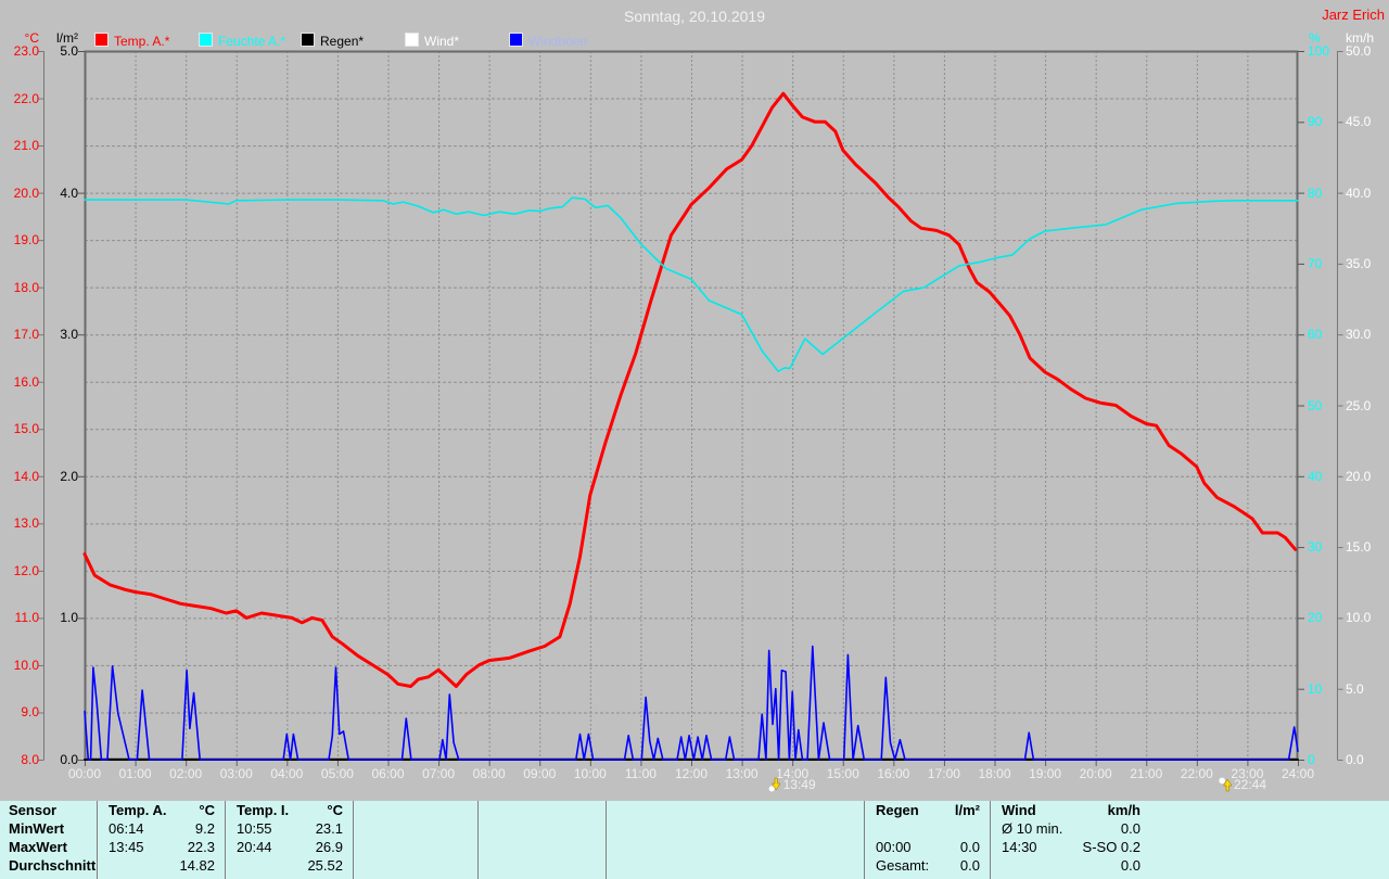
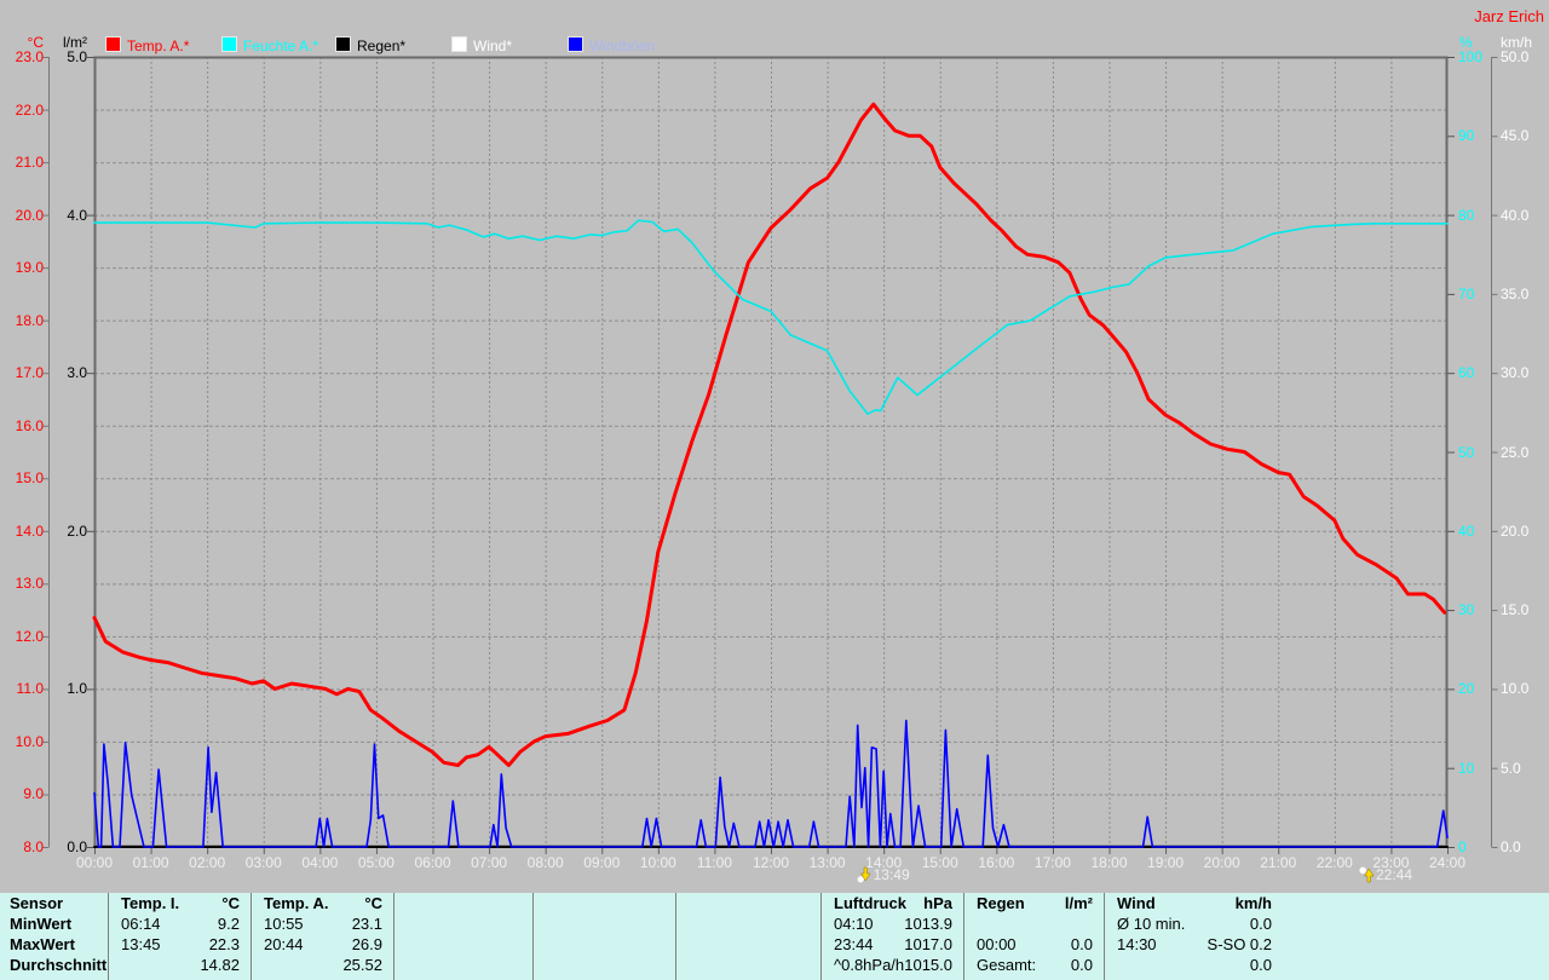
- Sonntag, 20.10.2019
  Jarz Erich
  °C
  l/m²
  %
  km/h
  Temp. A.*
  Feuchte A.*
  Regen*
  Wind*
  Windböen
  23.0
  22.0
  21.0
  20.0
  19.0
  18.0
  17.0
  16.0
  15.0
  14.0
  13.0
  12.0
  11.0
  10.0
  9.0
  8.0
  5.0
  4.0
  3.0
  2.0
  1.0
  0.0
  100
  90
  80
  70
  60
  50
  40
  30
  20
  10
  0
  50.0
  45.0
  40.0
  35.0
  30.0
  25.0
  20.0
  15.0
  10.0
  5.0
  0.0
  00:00
  01:00
  02:00
  03:00
  04:00
  05:00
  06:00
  07:00
  08:00
  09:00
  10:00
  11:00
  12:00
  13:00
  14:00
  15:00
  16:00
  17:00
  18:00
  19:00
  20:00
  21:00
  22:00
  23:00
  24:00
  13:49
  22:44
  Sensor
  MinWert
  MaxWert
  Durchschnitt
- Temp. A.
+ Temp. I.
  °C
  06:14
  9.2
  13:45
  22.3
  14.82
- Temp. I.
+ Temp. A.
  °C
  10:55
  23.1
  20:44
  26.9
  25.52
+ Luftdruck
+ hPa
+ 04:10
+ 1013.9
+ 23:44
+ 1017.0
+ ^0.8hPa/h
+ 1015.0
  Regen
  l/m²
  00:00
  0.0
  Gesamt:
  0.0
  Wind
  km/h
  Ø 10 min.
  0.0
  14:30
  S-SO 0.2
  0.0
